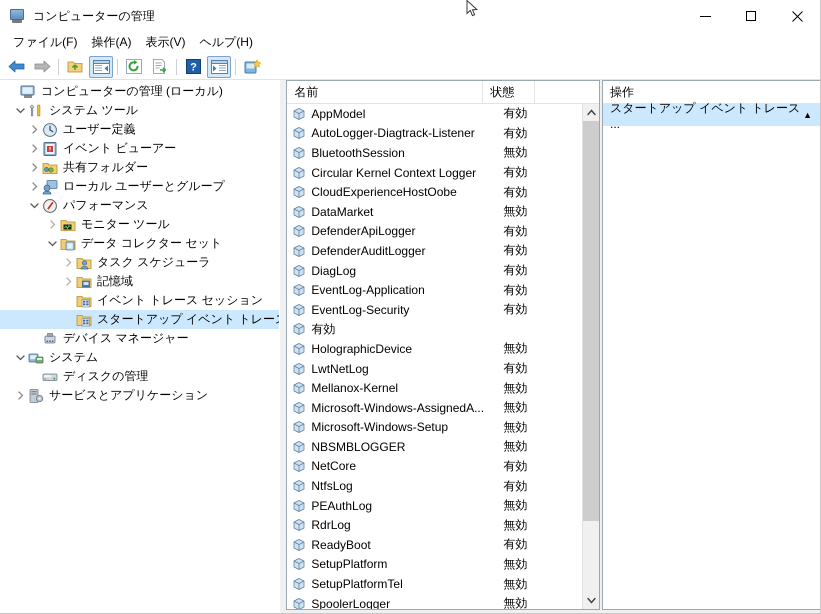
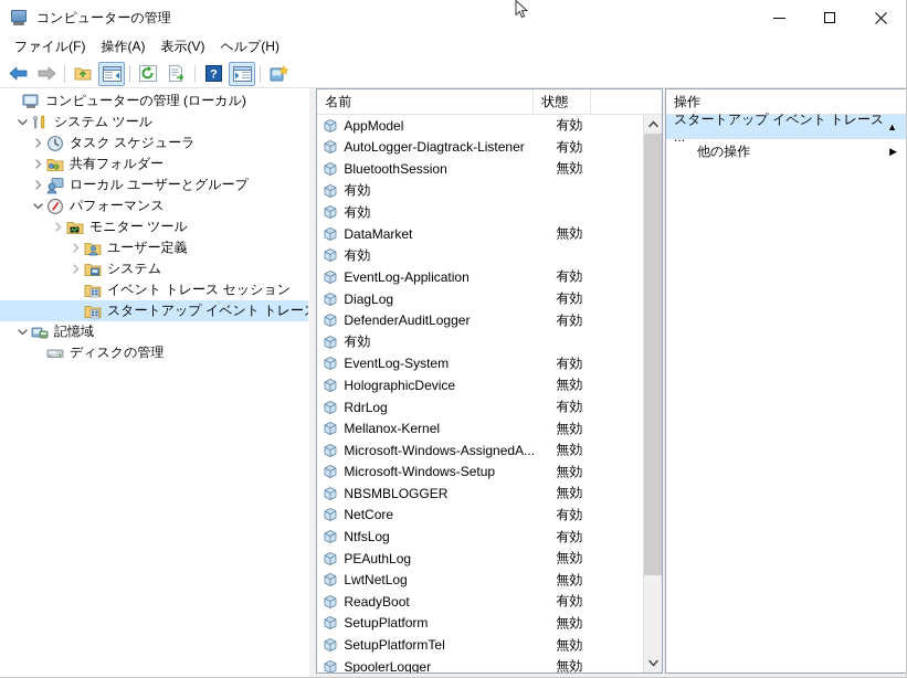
  コンピューターの管理
  ファイル(F)
  操作(A)
  表示(V)
  ヘルプ(H)
  ?
  コンピューターの管理 (ローカル)
  システム ツール
- ユーザー定義
+ タスク スケジューラ
- イベント ビューアー
  共有フォルダー
  ローカル ユーザーとグループ
  パフォーマンス
  モニター ツール
- データ コレクター セット
- タスク スケジューラ
+ ユーザー定義
- 記憶域
+ システム
  イベント トレース セッション
  スタートアップ イベント トレー
- デバイス マネージャー
- システム
+ 記憶域
  ディスクの管理
- サービスとアプリケーション
  名前
  状態
  AppModel
  有効
  AutoLogger-Diagtrack-Listener
  有効
  BluetoothSession
  無効
- Circular Kernel Context Logger
  有効
- CloudExperienceHostOobe
  有効
  DataMarket
  無効
- DefenderApiLogger
  有効
- DefenderAuditLogger
+ EventLog-Application
  有効
  DiagLog
  有効
- EventLog-Application
+ DefenderAuditLogger
  有効
- EventLog-Security
  有効
+ EventLog-System
  有効
  HolographicDevice
  無効
- LwtNetLog
+ RdrLog
  有効
  Mellanox-Kernel
  無効
  Microsoft-Windows-AssignedA...
  無効
  Microsoft-Windows-Setup
  無効
  NBSMBLOGGER
  無効
  NetCore
  有効
  NtfsLog
  有効
  PEAuthLog
  無効
- RdrLog
+ LwtNetLog
  無効
  ReadyBoot
  有効
  SetupPlatform
  無効
  SetupPlatformTel
  無効
  SpoolerLogger
  無効
  操作
  スタートアップ イベント トレース ...
  ▲
+ 他の操作
+ ▶
